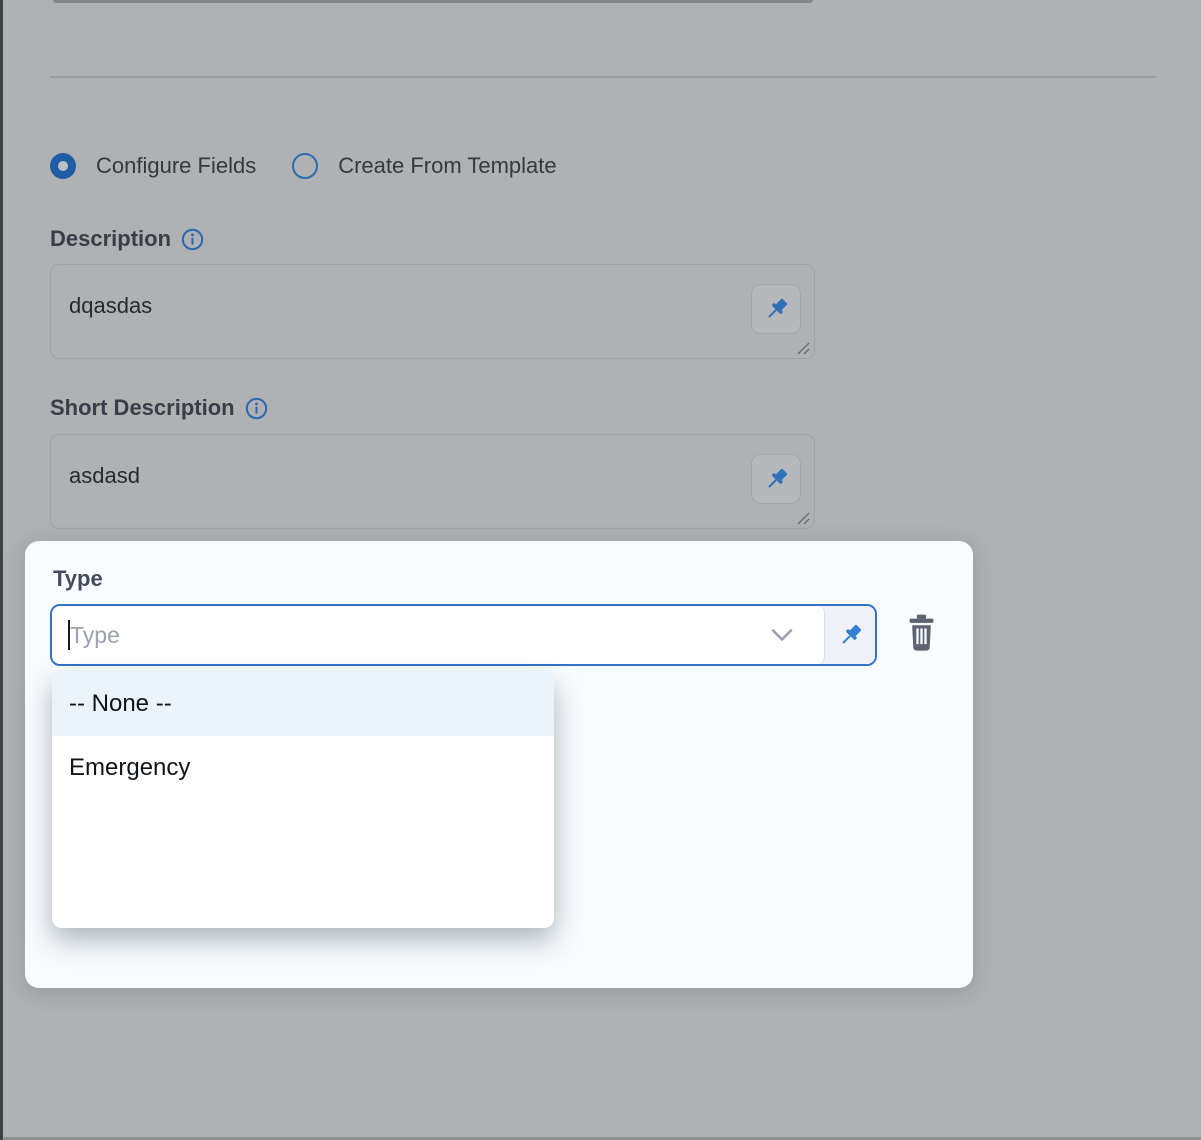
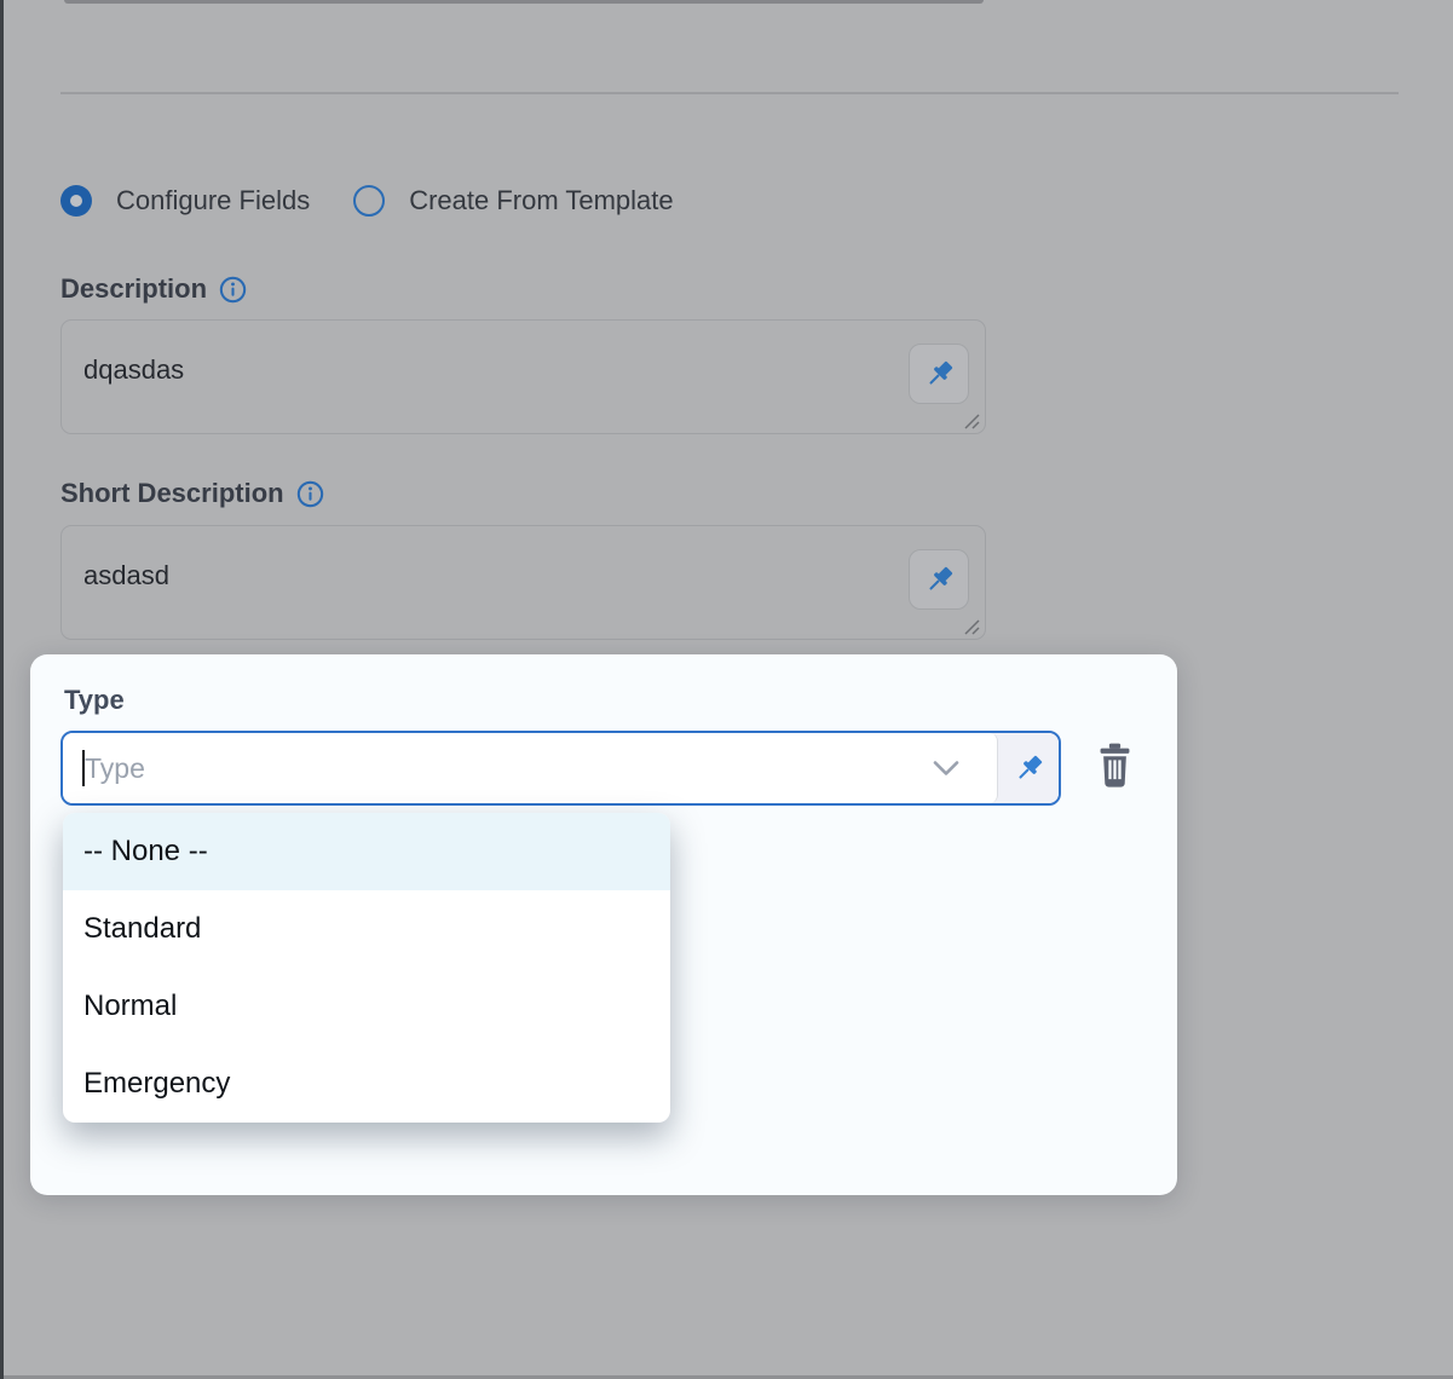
  Configure Fields
  Create From Template
  Description
  dqasdas
  Short Description
  asdasd
  Type
  Type
  -- None --
+ Standard
+ Normal
  Emergency
